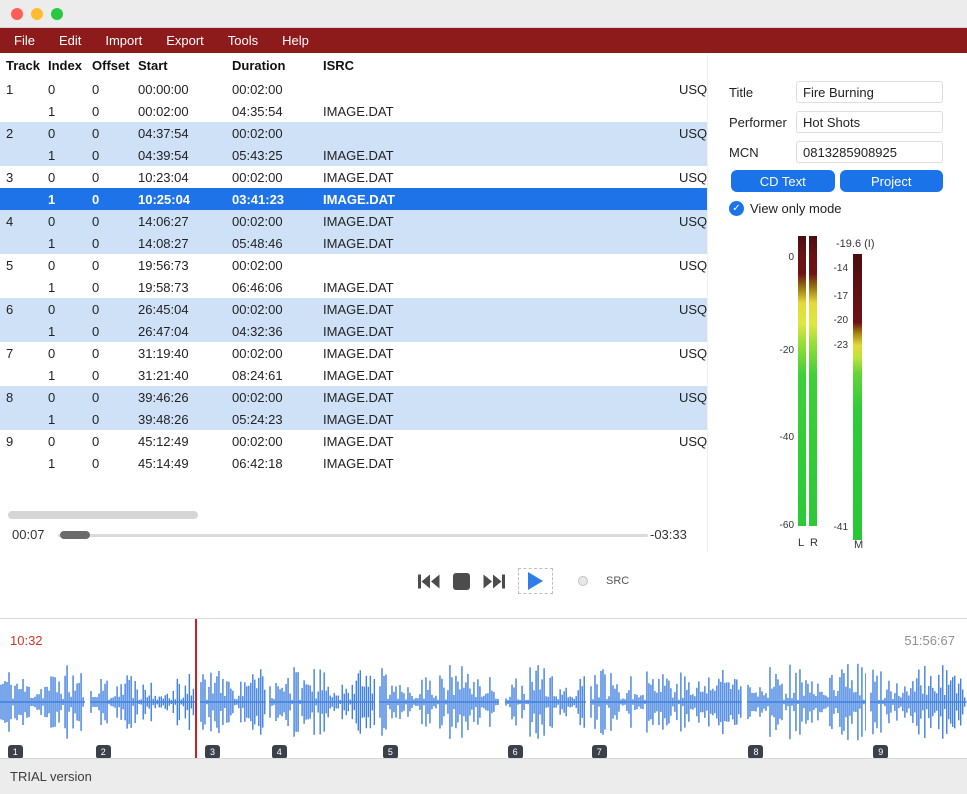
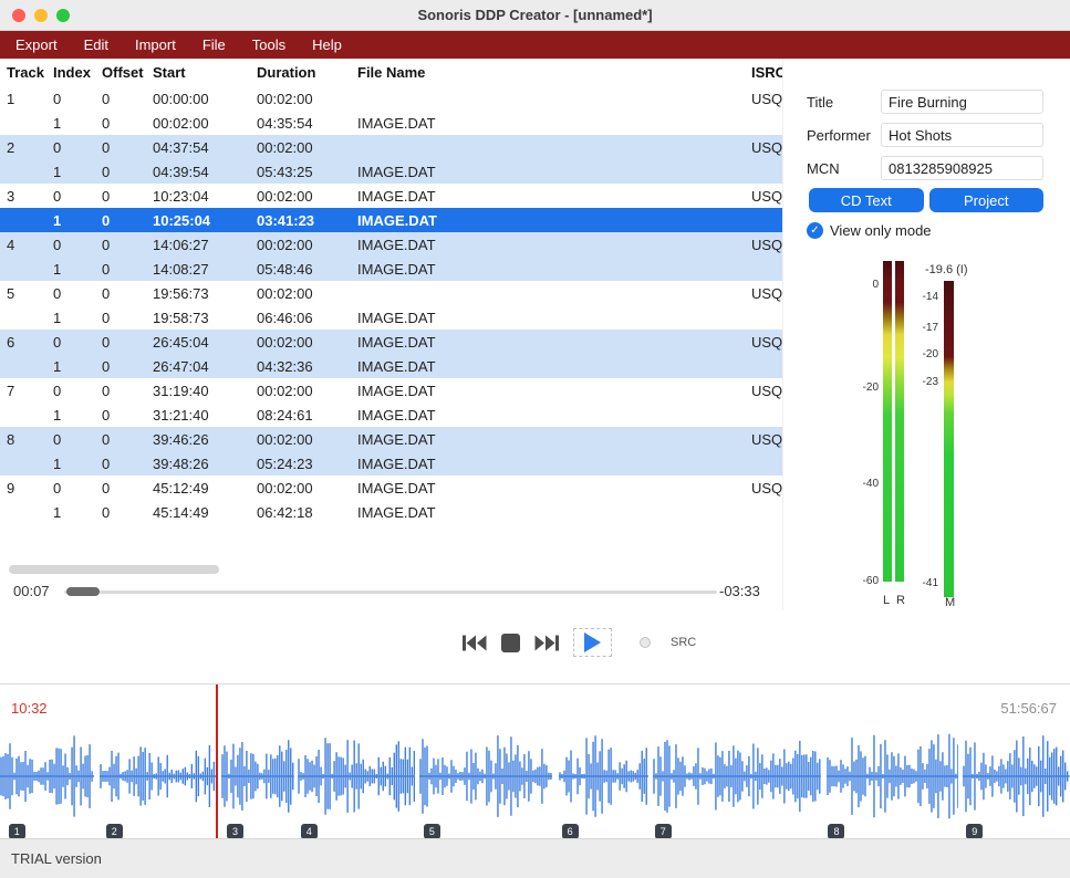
+ Sonoris DDP Creator - [unnamed*]
- File
+ Export
  Edit
  Import
- Export
+ File
  Tools
  Help
  Track
  Index
  Offset
  Start
  Duration
+ File Name
  ISRC
  1
  0
  0
  00:00:00
  00:02:00
  USQ
  1
  0
  00:02:00
  04:35:54
  IMAGE.DAT
  2
  0
  0
  04:37:54
  00:02:00
  USQ
  1
  0
  04:39:54
  05:43:25
  IMAGE.DAT
  3
  0
  0
  10:23:04
  00:02:00
  IMAGE.DAT
  USQ
  1
  0
  10:25:04
  03:41:23
  IMAGE.DAT
  4
  0
  0
  14:06:27
  00:02:00
  IMAGE.DAT
  USQ
  1
  0
  14:08:27
  05:48:46
  IMAGE.DAT
  5
  0
  0
  19:56:73
  00:02:00
  USQ
  1
  0
  19:58:73
  06:46:06
  IMAGE.DAT
  6
  0
  0
  26:45:04
  00:02:00
  IMAGE.DAT
  USQ
  1
  0
  26:47:04
  04:32:36
  IMAGE.DAT
  7
  0
  0
  31:19:40
  00:02:00
  IMAGE.DAT
  USQ
  1
  0
  31:21:40
  08:24:61
  IMAGE.DAT
  8
  0
  0
  39:46:26
  00:02:00
  IMAGE.DAT
  USQ
  1
  0
  39:48:26
  05:24:23
  IMAGE.DAT
  9
  0
  0
  45:12:49
  00:02:00
  IMAGE.DAT
  USQ
  1
  0
  45:14:49
  06:42:18
  IMAGE.DAT
  00:07
  -03:33
  Title
  Fire Burning
  Performer
  Hot Shots
  MCN
  0813285908925
  CD Text
  Project
  ✓
  View only mode
  -19.6 (I)
  0
  -20
  -40
  -60
  -14
  -17
  -20
  -23
  -41
  L
  R
  M
  SRC
  10:32
  51:56:67
  1
  2
  3
  4
  5
  6
  7
  8
  9
  TRIAL version
